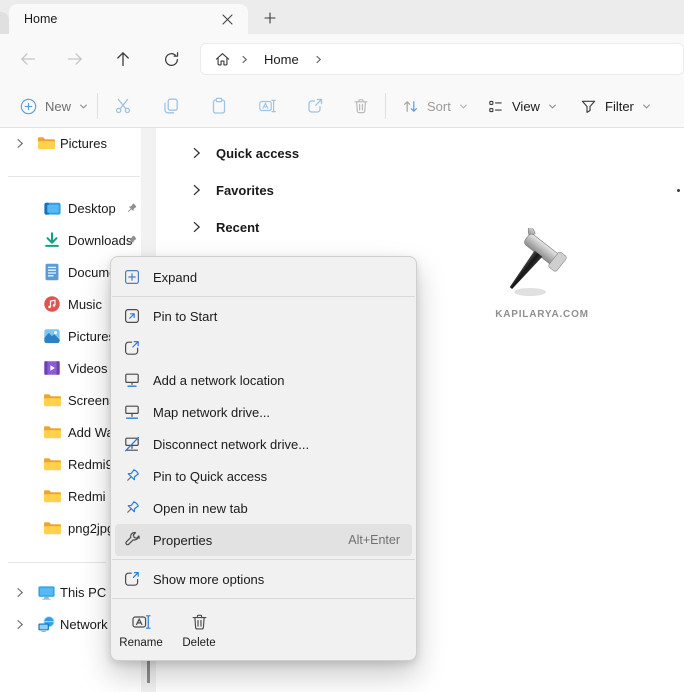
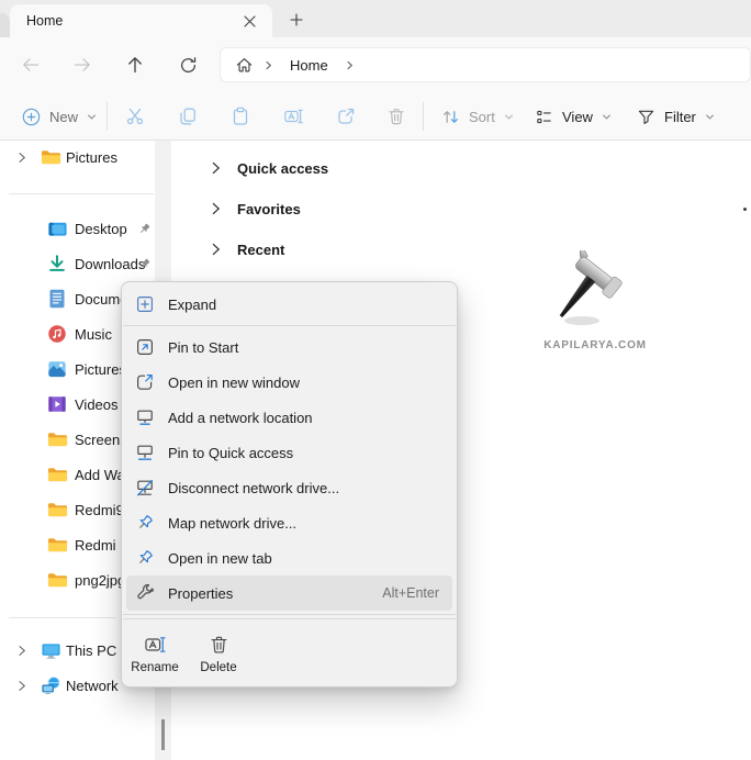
  Home
  Home
  New
  Sort
  View
  Filter
  Pictures
  Desktop
  Downloads
  Docum
  Music
  Picture
  Videos
  Redmi
  Redmi
  png2jp
  This PC
  Network
  Quick access
  Favorites
  Recent
  KAPILARYA.COM
  Expand
  Pin to Start
+ Open in new window
  Add a network location
- Map network drive...
+ Pin to Quick access
  Disconnect network drive...
- Pin to Quick access
+ Map network drive...
  Open in new tab
  Properties
  Alt+Enter
- Show more options
  Rename
  Delete
